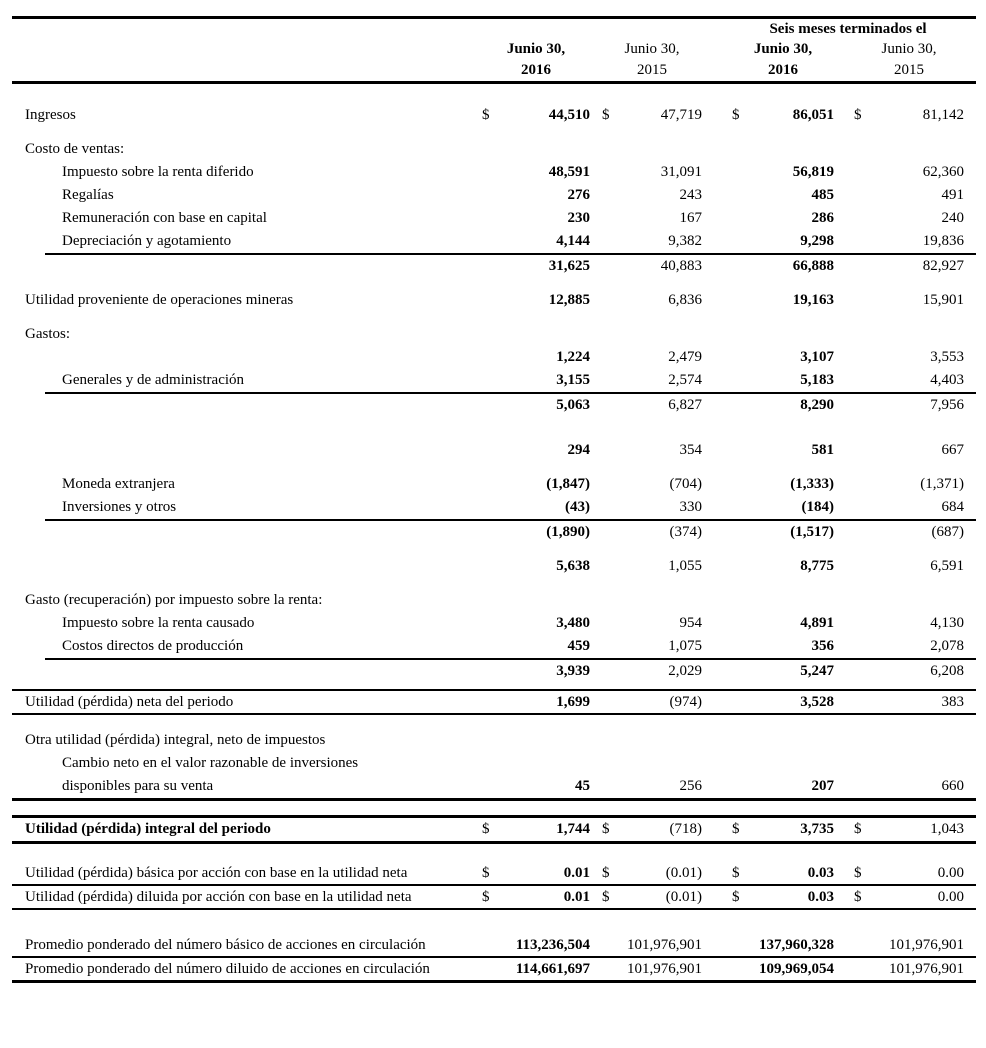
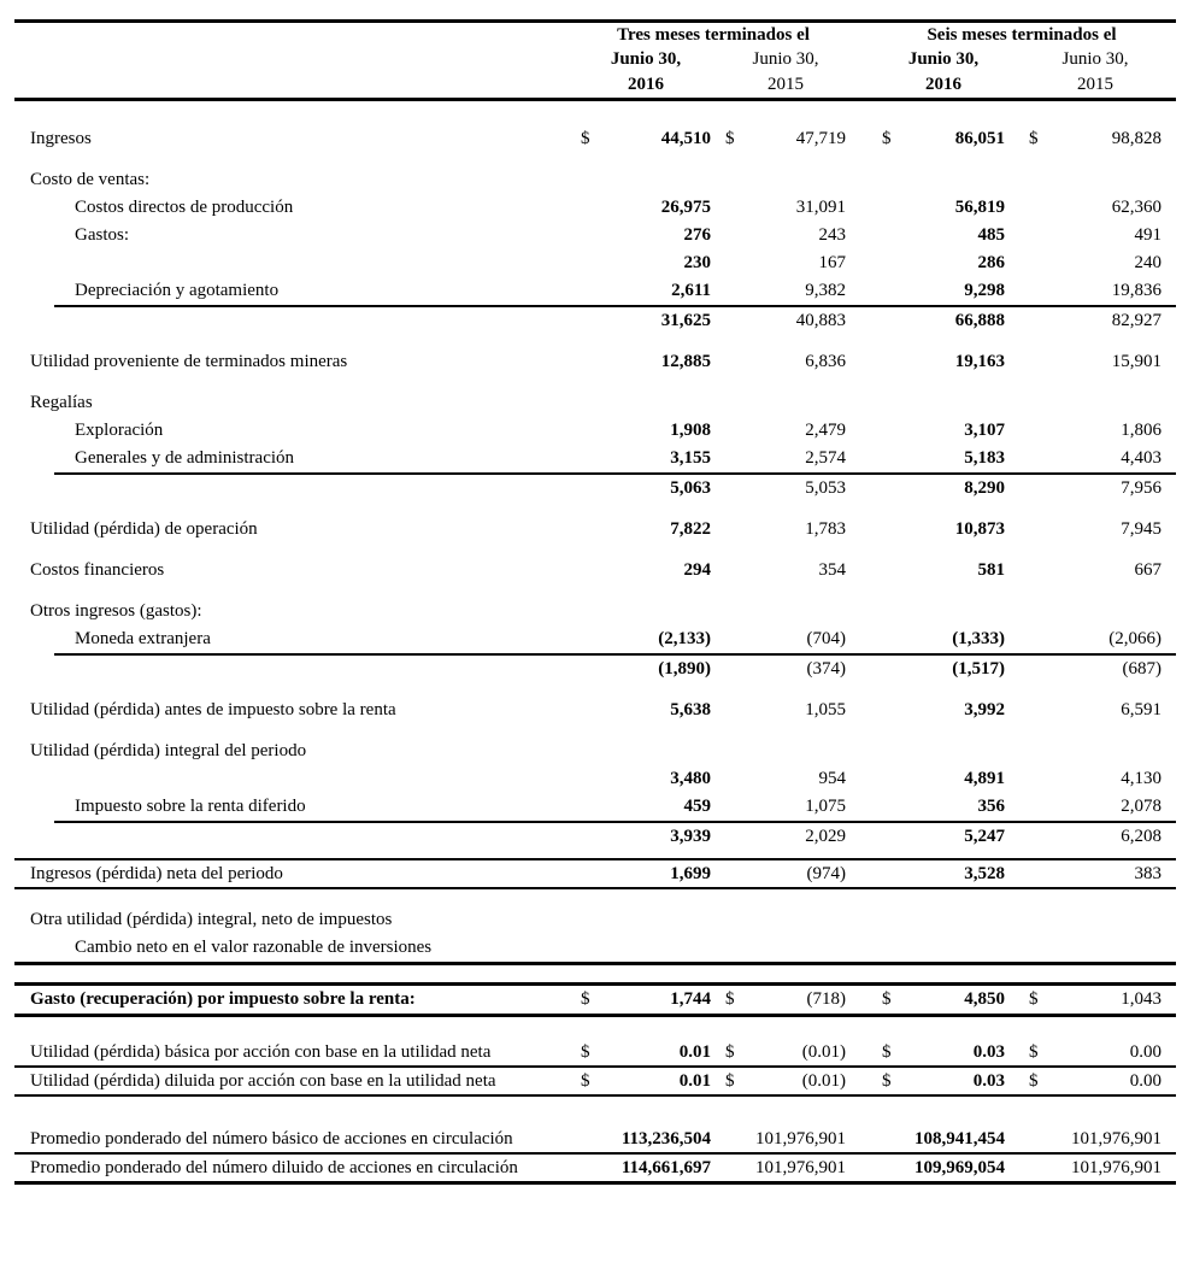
+ Tres meses terminados el
  Seis meses terminados el
  Junio 30,
  Junio 30,
  Junio 30,
  Junio 30,
  2016
  2015
  2016
  2015
  Ingresos
  $
  44,510
  $
  47,719
  $
  86,051
  $
- 81,142
+ 98,828
  Costo de ventas:
- Impuesto sobre la renta diferido
+ Costos directos de producción
- 48,591
+ 26,975
  31,091
  56,819
  62,360
- Regalías
+ Gastos:
  276
  243
  485
  491
- Remuneración con base en capital
  230
  167
  286
  240
  Depreciación y agotamiento
- 4,144
+ 2,611
  9,382
  9,298
  19,836
  31,625
  40,883
  66,888
  82,927
- Utilidad proveniente de operaciones mineras
+ Utilidad proveniente de terminados mineras
  12,885
  6,836
  19,163
  15,901
- Gastos:
+ Regalías
+ Exploración
- 1,224
+ 1,908
  2,479
  3,107
- 3,553
+ 1,806
  Generales y de administración
  3,155
  2,574
  5,183
  4,403
  5,063
- 6,827
+ 5,053
  8,290
  7,956
+ Utilidad (pérdida) de operación
+ 7,822
+ 1,783
+ 10,873
+ 7,945
+ Costos financieros
  294
  354
  581
  667
+ Otros ingresos (gastos):
  Moneda extranjera
- (1,847)
+ (2,133)
  (704)
  (1,333)
- (1,371)
+ (2,066)
- Inversiones y otros
- (43)
- 330
- (184)
- 684
  (1,890)
  (374)
  (1,517)
  (687)
+ Utilidad (pérdida) antes de impuesto sobre la renta
  5,638
  1,055
- 8,775
+ 3,992
  6,591
- Gasto (recuperación) por impuesto sobre la renta:
+ Utilidad (pérdida) integral del periodo
- Impuesto sobre la renta causado
  3,480
  954
  4,891
  4,130
- Costos directos de producción
+ Impuesto sobre la renta diferido
  459
  1,075
  356
  2,078
  3,939
  2,029
  5,247
  6,208
- Utilidad (pérdida) neta del periodo
+ Ingresos (pérdida) neta del periodo
  1,699
  (974)
  3,528
  383
  Otra utilidad (pérdida) integral, neto de impuestos
  Cambio neto en el valor razonable de inversiones
- disponibles para su venta
- 45
- 256
- 207
- 660
- Utilidad (pérdida) integral del periodo
+ Gasto (recuperación) por impuesto sobre la renta:
  $
  1,744
  $
  (718)
  $
- 3,735
+ 4,850
  $
  1,043
  Utilidad (pérdida) básica por acción con base en la utilidad neta
  $
  0.01
  $
  (0.01)
  $
  0.03
  $
  0.00
  Utilidad (pérdida) diluida por acción con base en la utilidad neta
  $
  0.01
  $
  (0.01)
  $
  0.03
  $
  0.00
  Promedio ponderado del número básico de acciones en circulación
  113,236,504
  101,976,901
- 137,960,328
+ 108,941,454
  101,976,901
  Promedio ponderado del número diluido de acciones en circulación
  114,661,697
  101,976,901
  109,969,054
  101,976,901
